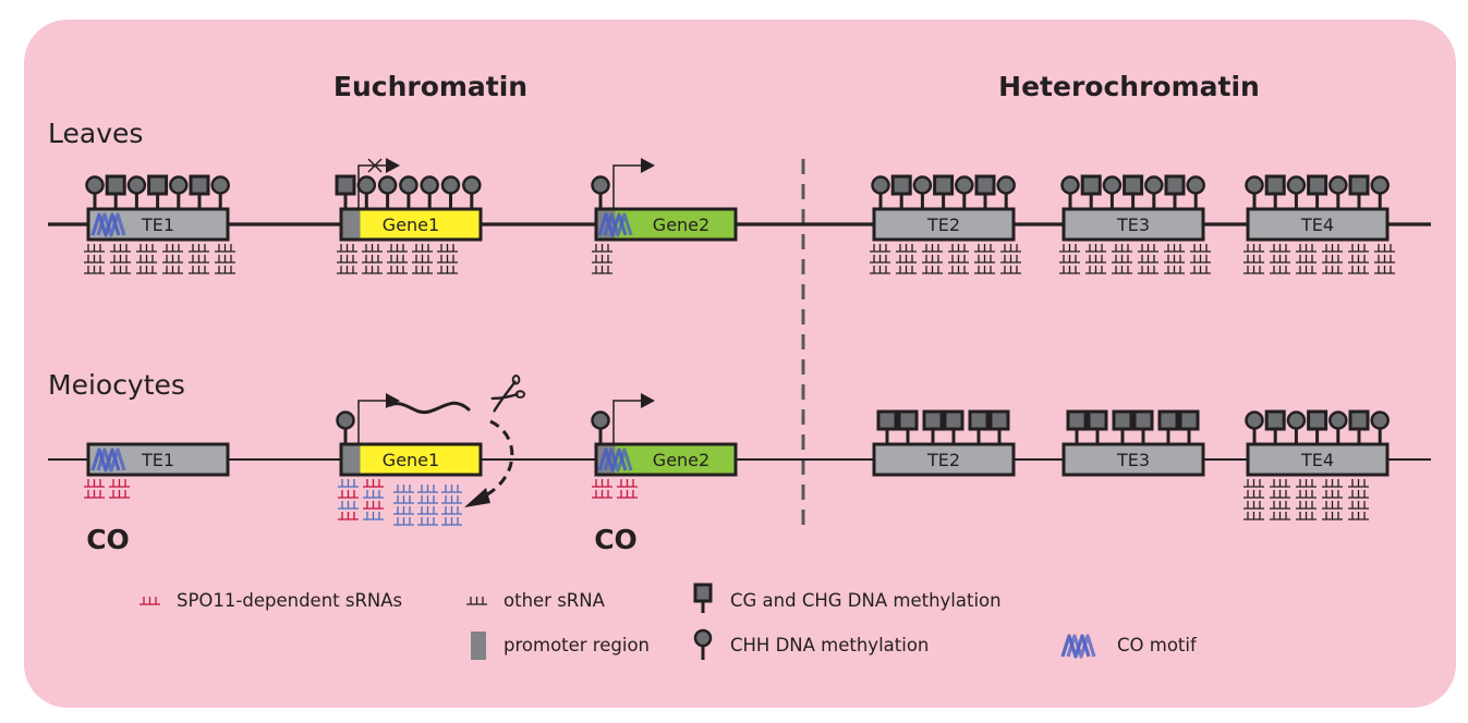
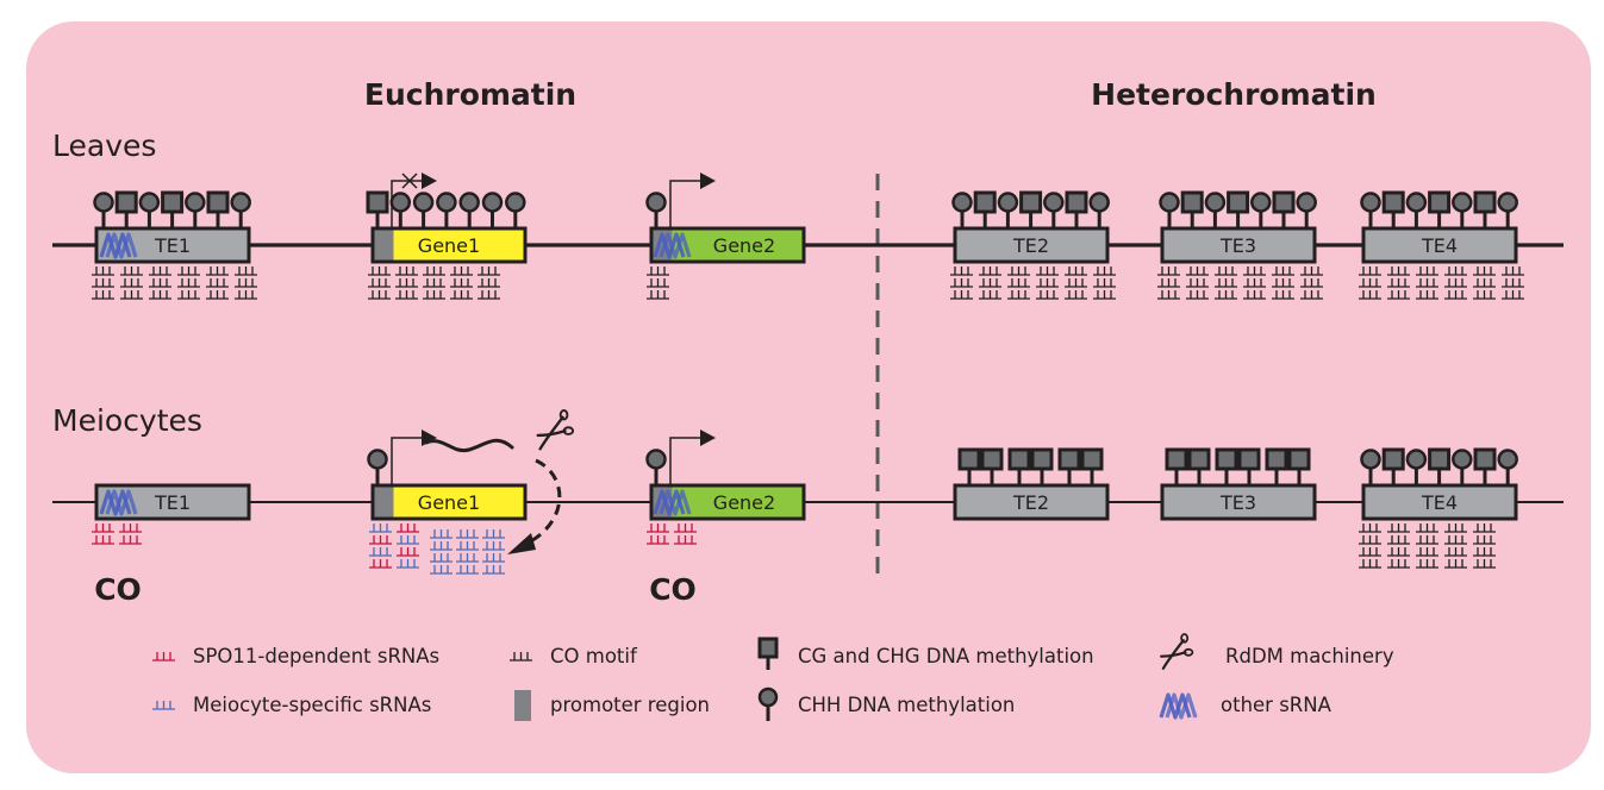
  Euchromatin
  Heterochromatin
  Leaves
  Meiocytes
  TE1
  Gene1
  Gene2
  TE2
  TE3
  TE4
  TE1
  CO
  Gene1
  Gene2
  CO
  TE2
  TE3
  TE4
  SPO11-dependent sRNAs
- other sRNA
+ CO motif
  CG and CHG DNA methylation
+ RdDM machinery
+ Meiocyte-specific sRNAs
  promoter region
  CHH DNA methylation
- CO motif
+ other sRNA
